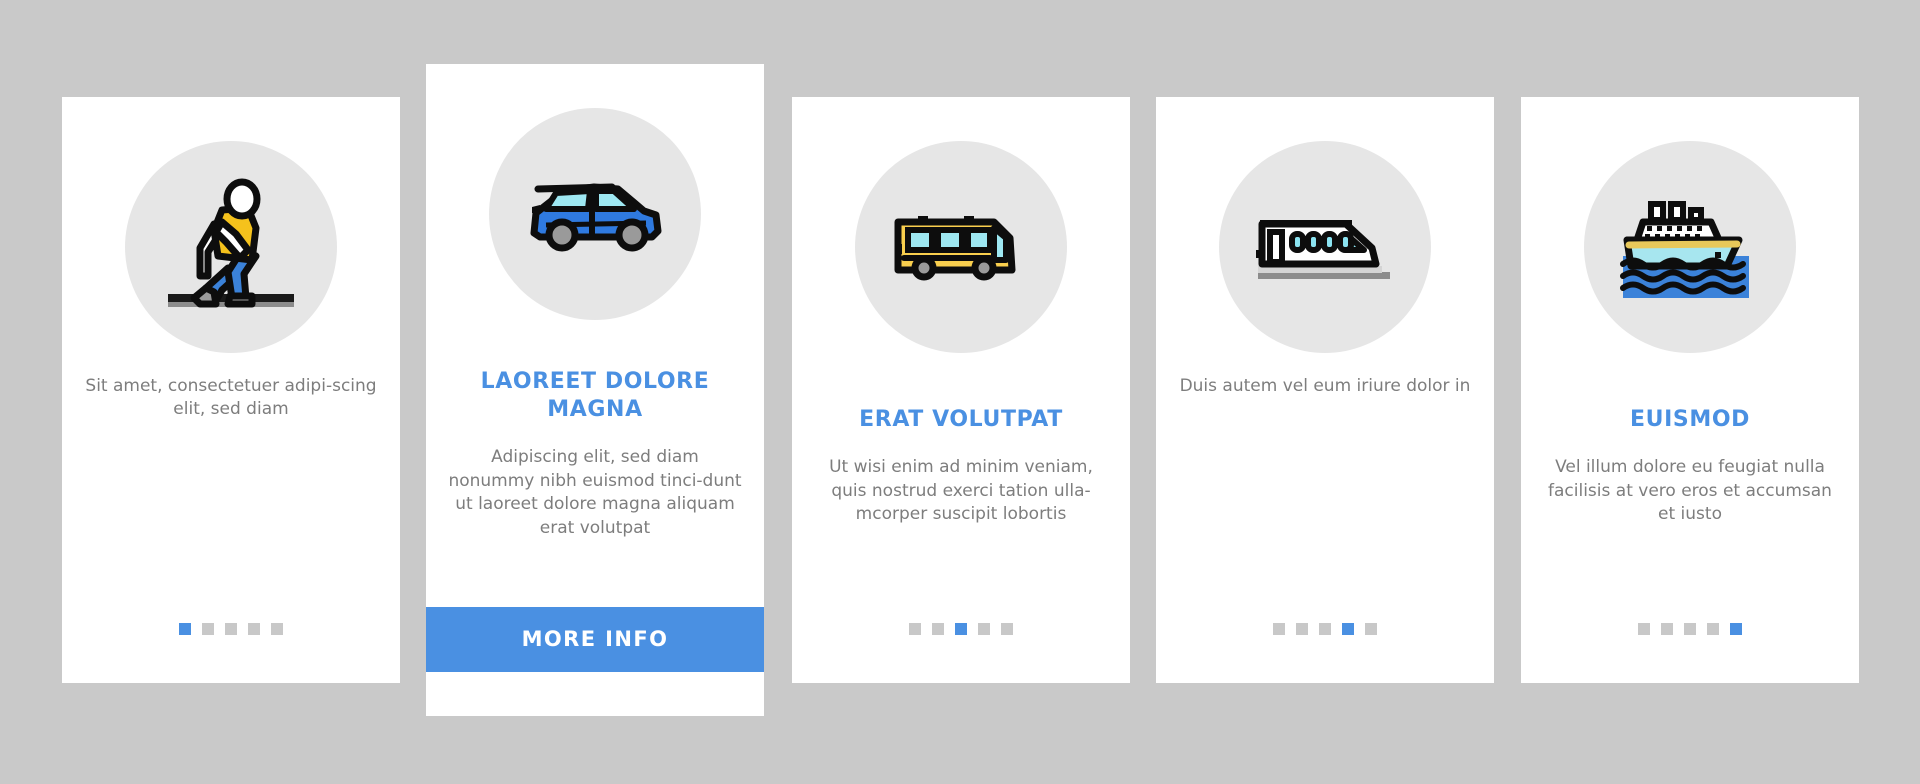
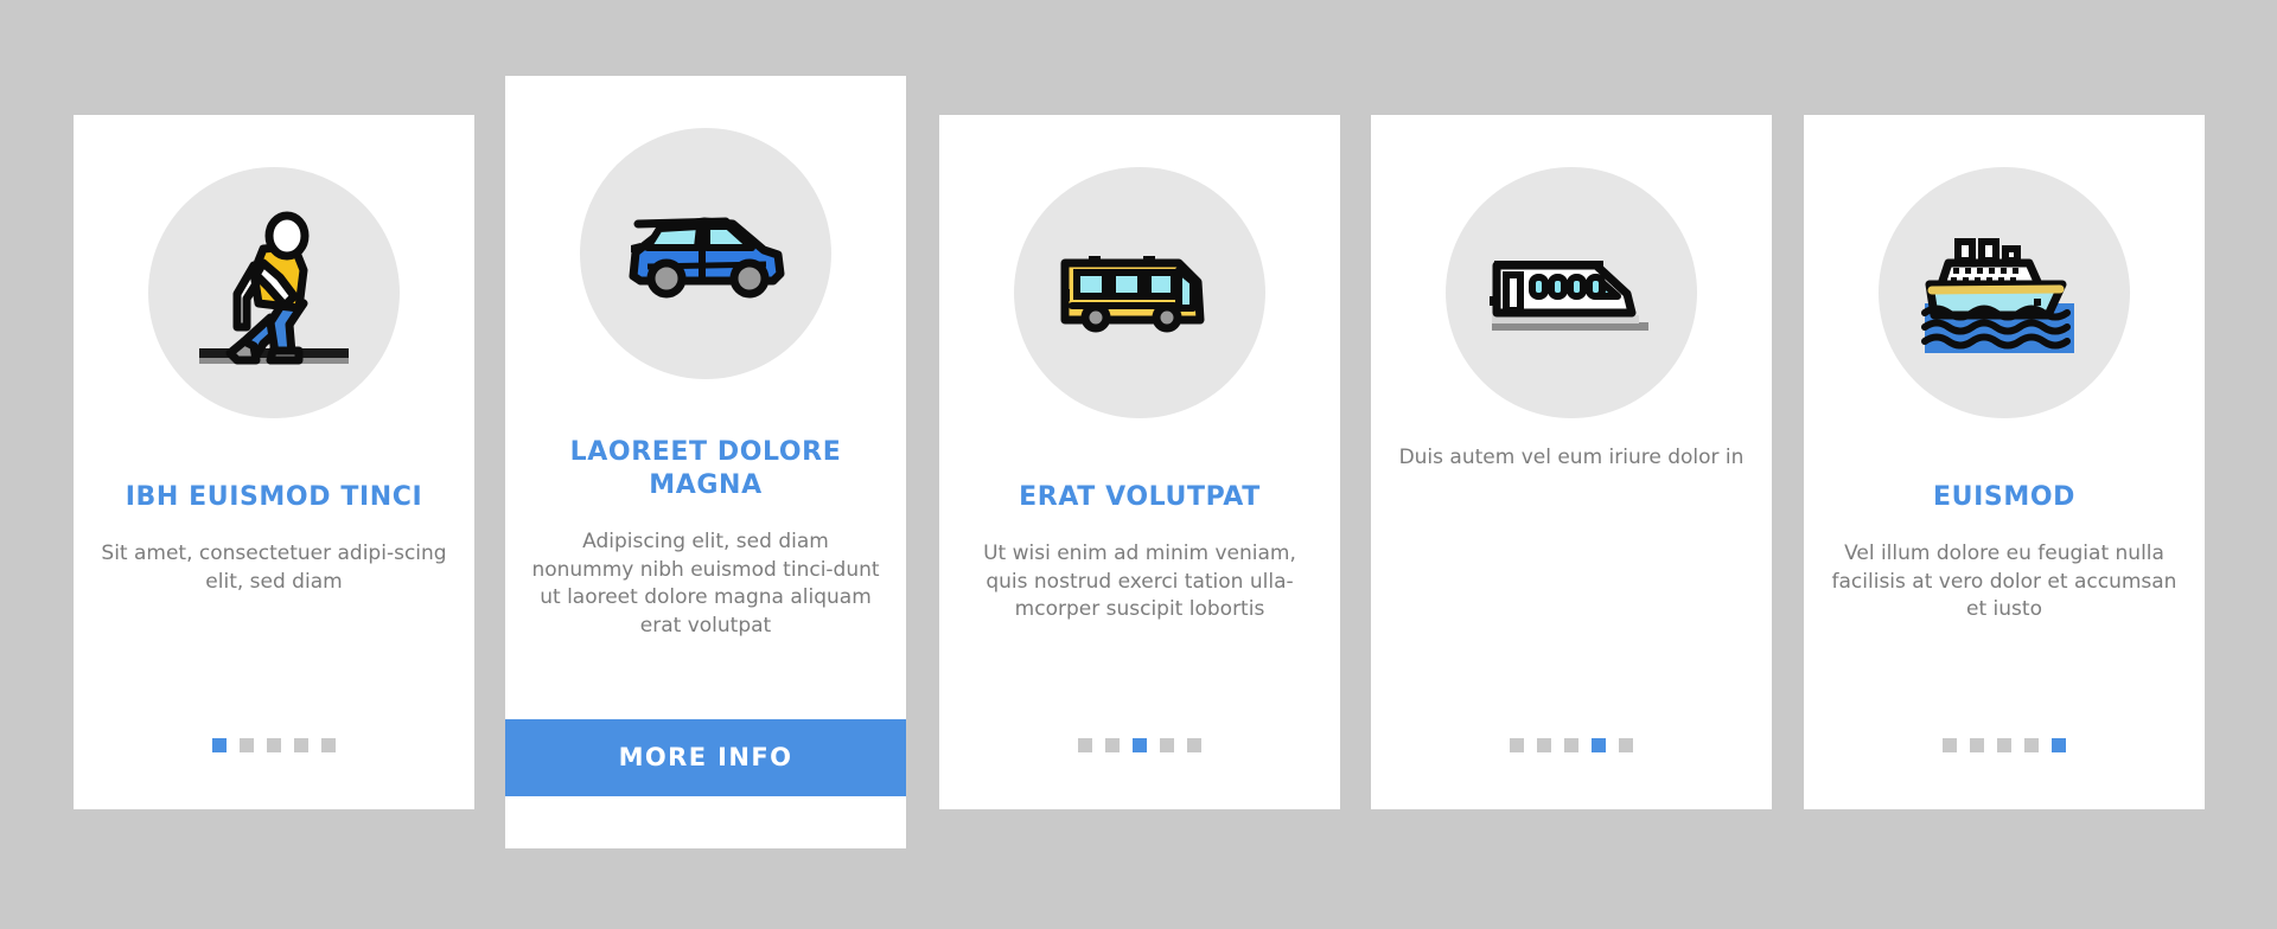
+ IBH EUISMOD TINCI
  Sit amet, consectetuer adipi-scing elit, sed diam
  LAOREET DOLORE MAGNA
  Adipiscing elit, sed diam nonummy nibh euismod tinci-dunt ut laoreet dolore magna aliquam erat volutpat
  MORE INFO
  ERAT VOLUTPAT
  Ut wisi enim ad minim veniam, quis nostrud exerci tation ulla-mcorper suscipit lobortis
  Duis autem vel eum iriure dolor in
  EUISMOD
- Vel illum dolore eu feugiat nulla facilisis at vero eros et accumsan et iusto
+ Vel illum dolore eu feugiat nulla facilisis at vero dolor et accumsan et iusto
